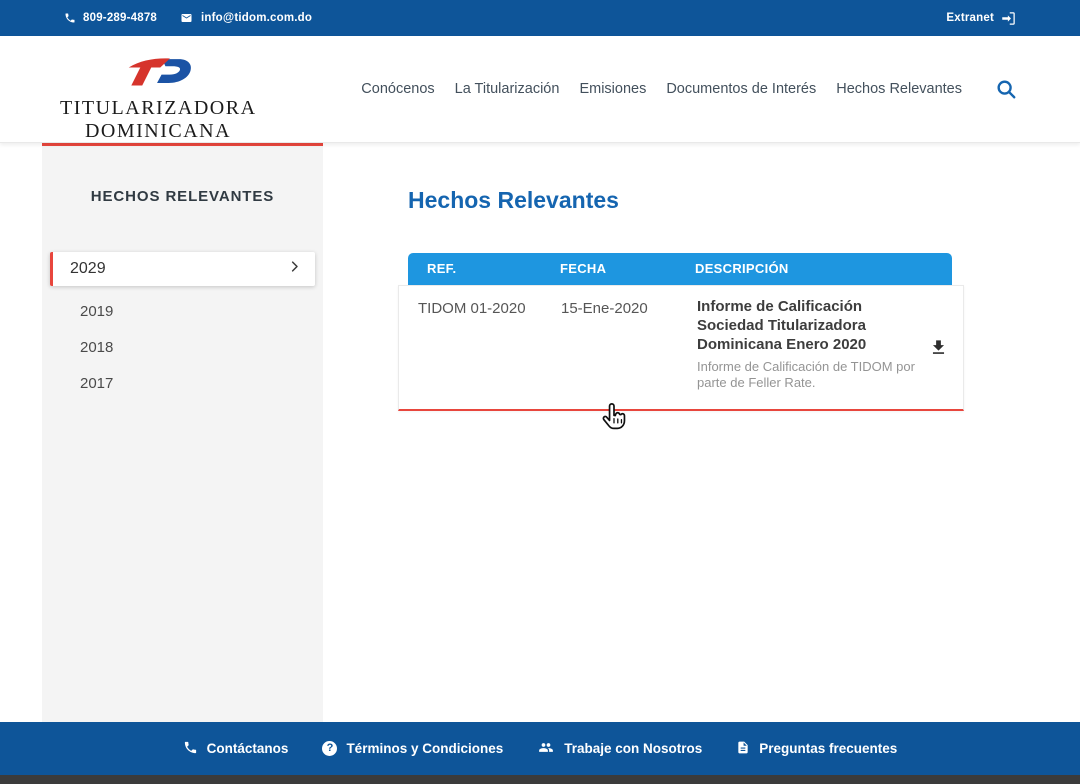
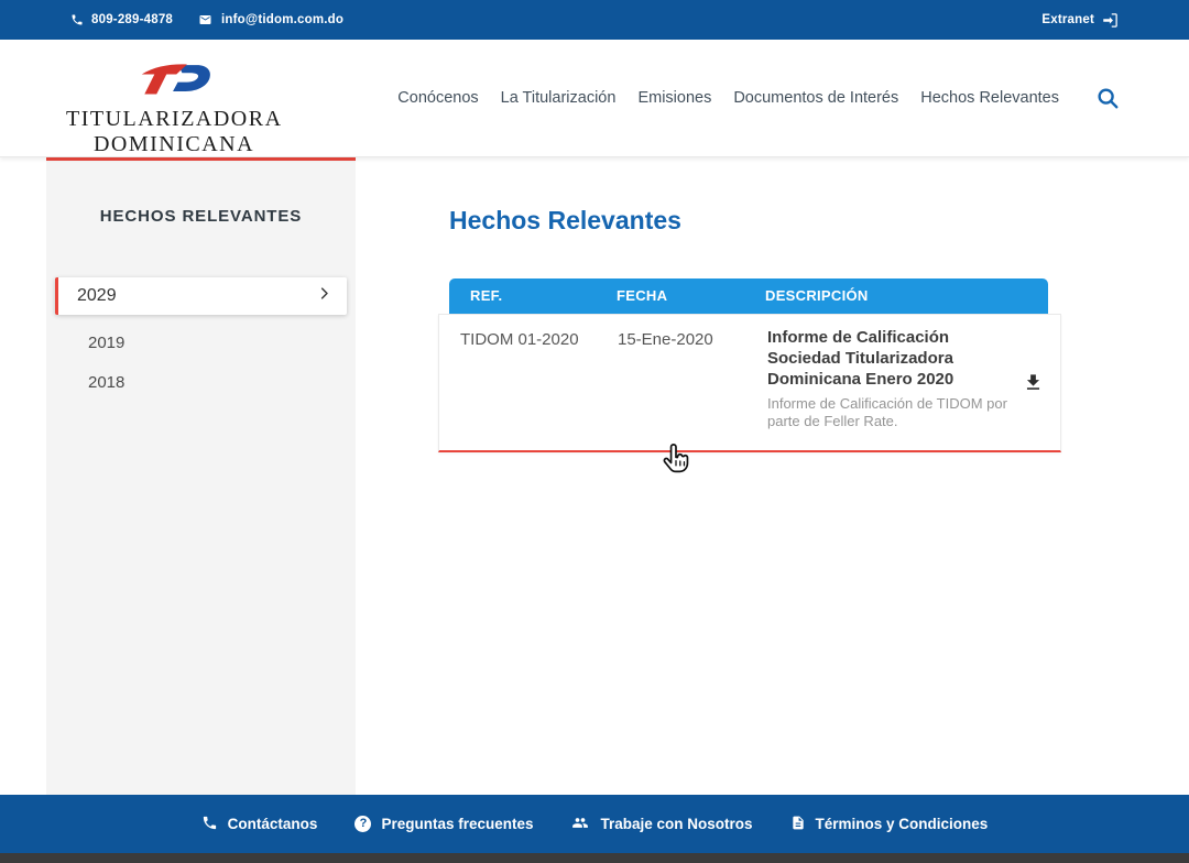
  809-289-4878
  info@tidom.com.do
  Extranet
  TITULARIZADORA
  DOMINICANA
  Conócenos
  La Titularización
  Emisiones
  Documentos de Interés
  Hechos Relevantes
  HECHOS RELEVANTES
  2029
  2019
  2018
- 2017
  Hechos Relevantes
  REF.
  FECHA
  DESCRIPCIÓN
  TIDOM 01-2020
  15-Ene-2020
  Informe de Calificación Sociedad Titularizadora Dominicana Enero 2020
  Informe de Calificación de TIDOM por parte de Feller Rate.
  Contáctanos
  ?
- Términos y Condiciones
+ Preguntas frecuentes
  Trabaje con Nosotros
- Preguntas frecuentes
+ Términos y Condiciones
